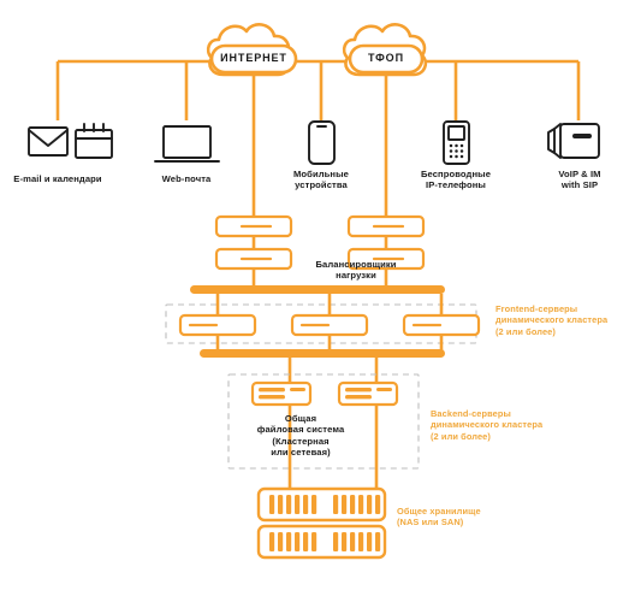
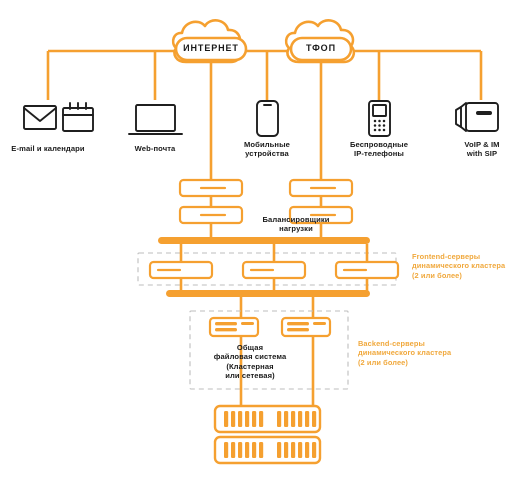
  ИНТЕРНЕТ
  ТФОП
  E-mail и календари
  Web-почта
  Мобильные
  устройства
  Беспроводные
  IP-телефоны
  VoIP & IM
  with SIP
  Балансировщики
  нагрузки
  Frontend-серверы
  динамического кластера
  (2 или более)
  Backend-серверы
  динамического кластера
  (2 или более)
  Общая
  файловая система
  (Кластерная
  или сетевая)
- Общее хранилище
- (NAS или SAN)
